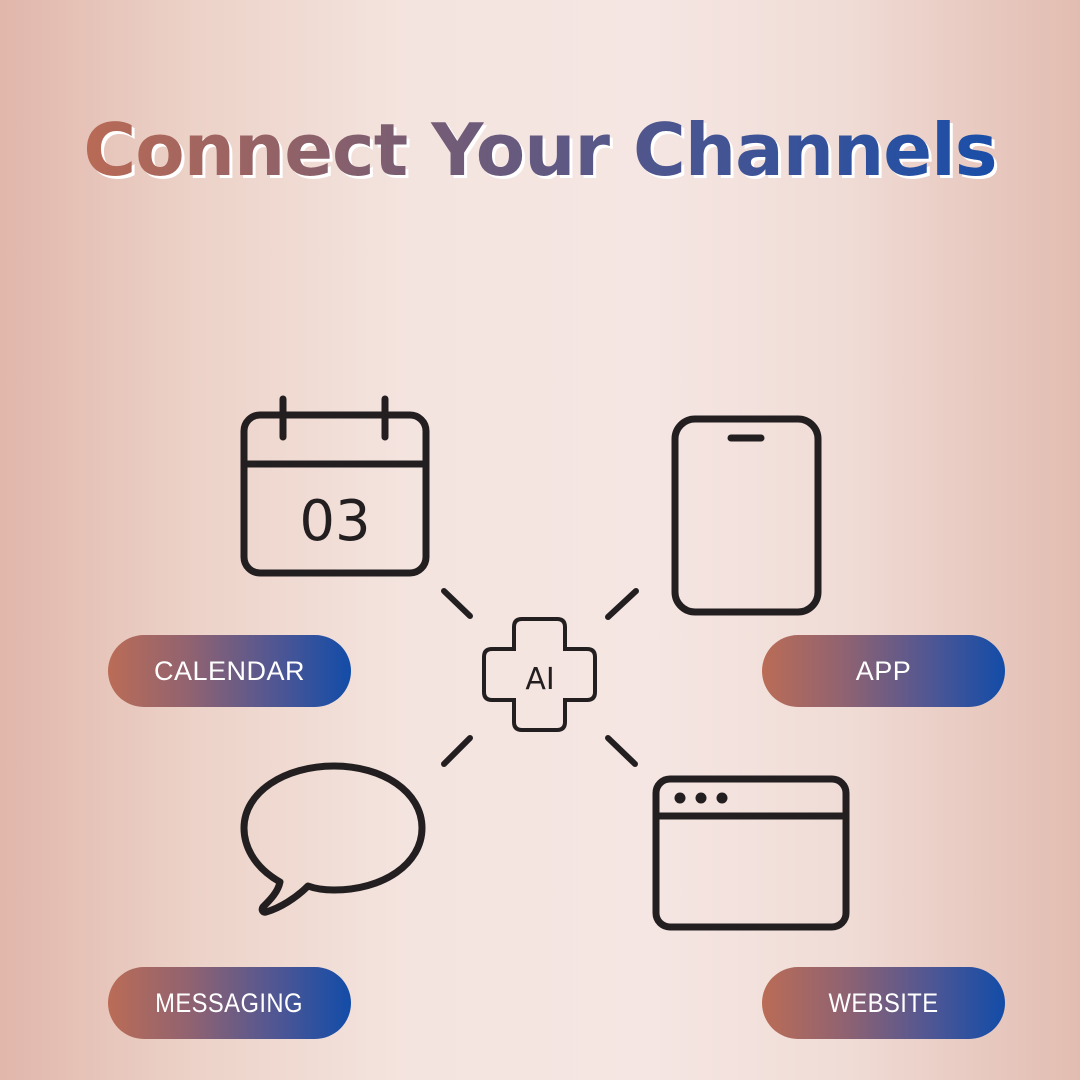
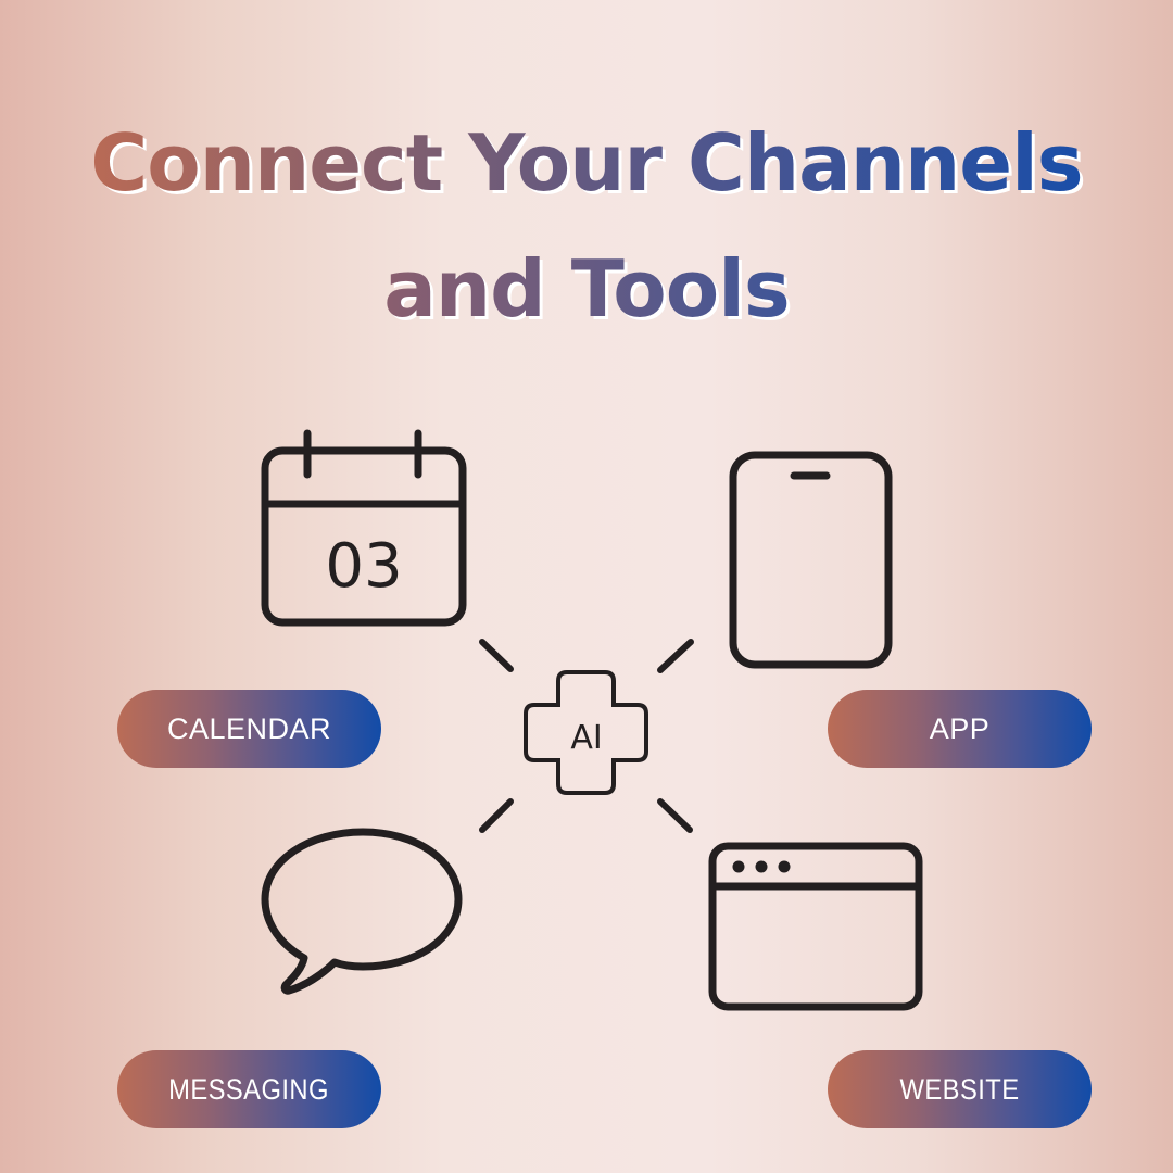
  Connect Your Channels
+ and Tools
  03
  AI
  CALENDAR
  APP
  MESSAGING
  WEBSITE
